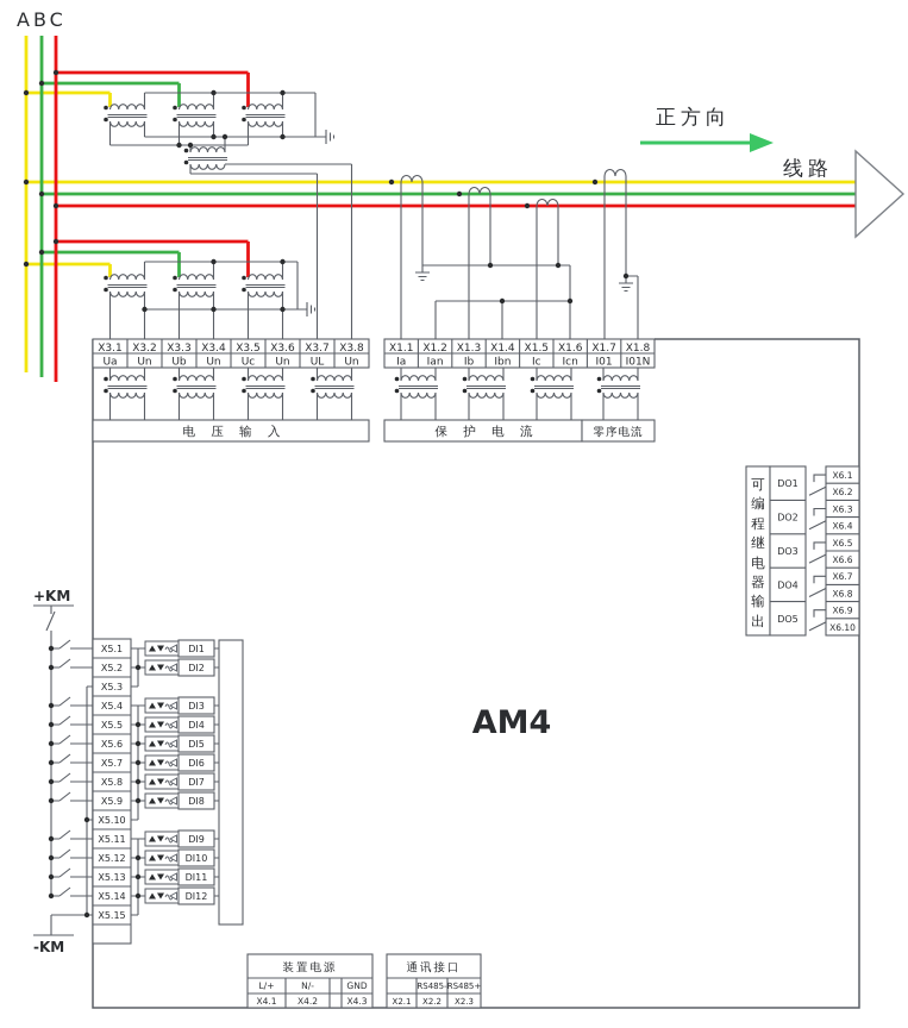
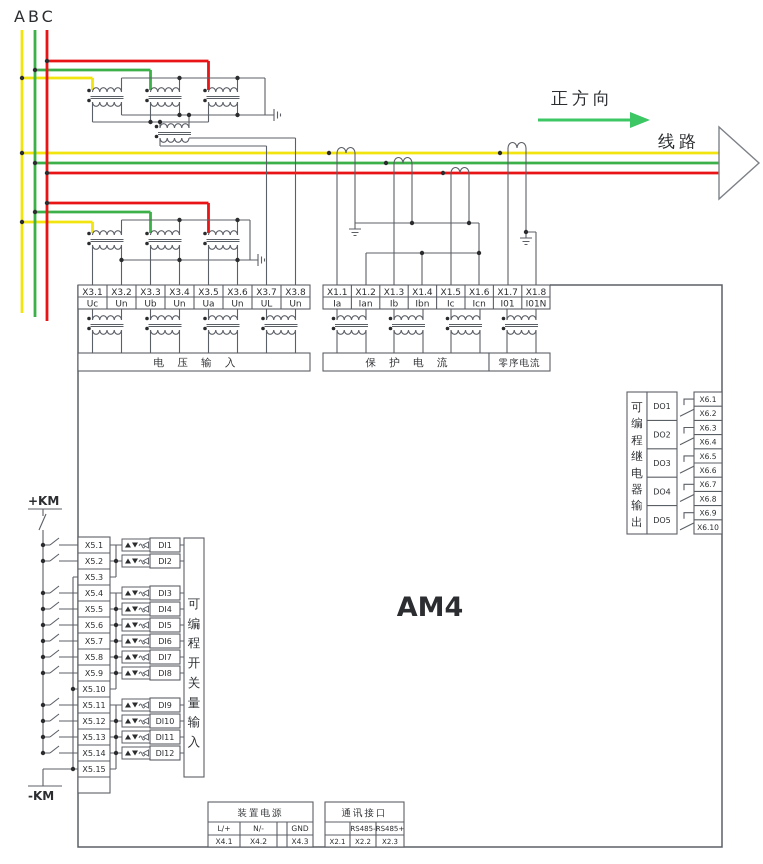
  ABC
  正方向
  线路
  AM4
  X3.1
  X3.2
  X3.3
  X3.4
  X3.5
  X3.6
  X3.7
  X3.8
- Ua
+ Uc
  Un
  Ub
  Un
- Uc
+ Ua
  Un
  UL
  Un
  X1.1
  X1.2
  X1.3
  X1.4
  X1.5
  X1.6
  X1.7
  X1.8
  Ia
  Ian
  Ib
  Ibn
  Ic
  Icn
  I01
  I01N
  电 压 输 入
  保 护 电 流
  零序电流
  DO1
  DO2
  DO3
  DO4
  DO5
  X6.1
  X6.2
  X6.3
  X6.4
  X6.5
  X6.6
  X6.7
  X6.8
  X6.9
  X6.10
  +KM
  -KM
  X5.1
  X5.2
  X5.3
  X5.4
  X5.5
  X5.6
  X5.7
  X5.8
  X5.9
  X5.10
  X5.11
  X5.12
  X5.13
  X5.14
  X5.15
  DI1
  DI2
  DI3
  DI4
  DI5
  DI6
  DI7
  DI8
  DI9
  DI10
  DI11
  DI12
  装置电源
  L/+
  N/-
  GND
  X4.1
  X4.2
  X4.3
  通讯接口
  RS485-
  RS485+
  X2.1
  X2.2
  X2.3
  可编程继电器输出
+ 可编程开关量输入
